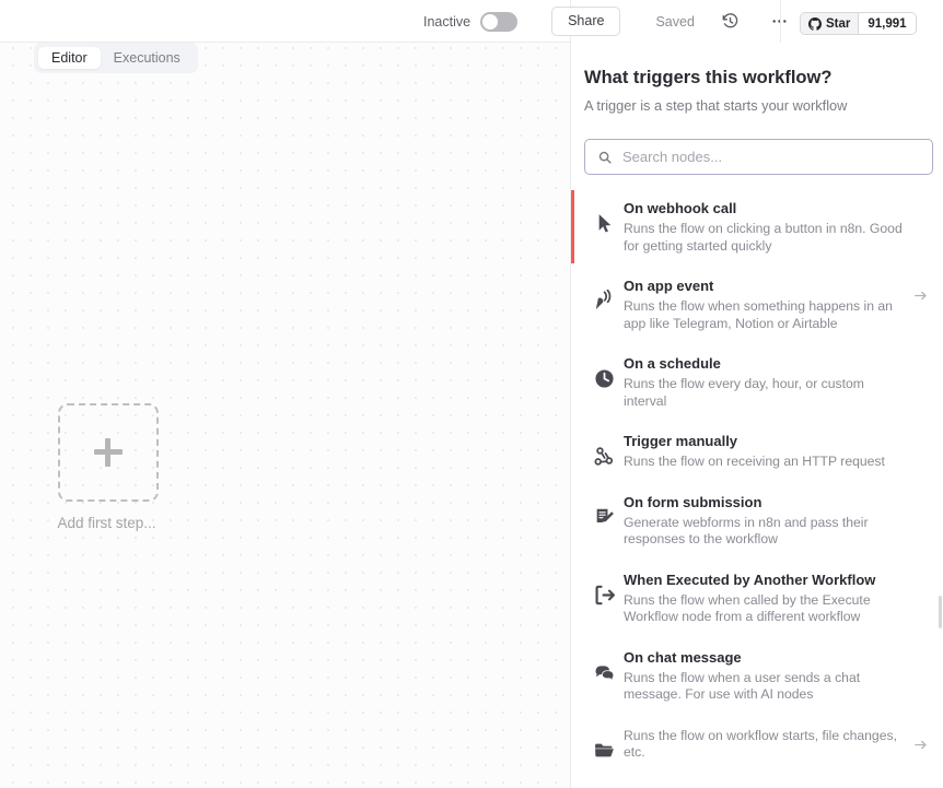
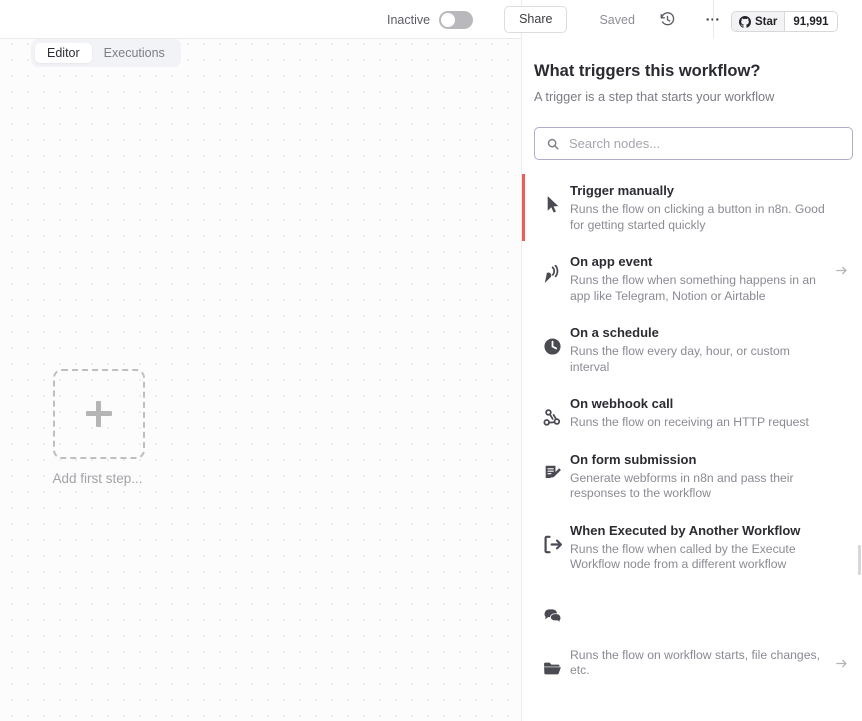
  Add first step...
  Editor
  Executions
  Inactive
  Share
  Saved
  Star
  91,991
  What triggers this workflow?
  A trigger is a step that starts your workflow
  Search nodes...
- On webhook call
+ Trigger manually
  Runs the flow on clicking a button in n8n. Good for getting started quickly
  On app event
  Runs the flow when something happens in an app like Telegram, Notion or Airtable
  On a schedule
  Runs the flow every day, hour, or custom interval
- Trigger manually
+ On webhook call
  Runs the flow on receiving an HTTP request
  On form submission
  Generate webforms in n8n and pass their responses to the workflow
  When Executed by Another Workflow
  Runs the flow when called by the Execute Workflow node from a different workflow
- On chat message
- Runs the flow when a user sends a chat message. For use with AI nodes
  Runs the flow on workflow starts, file changes, etc.
